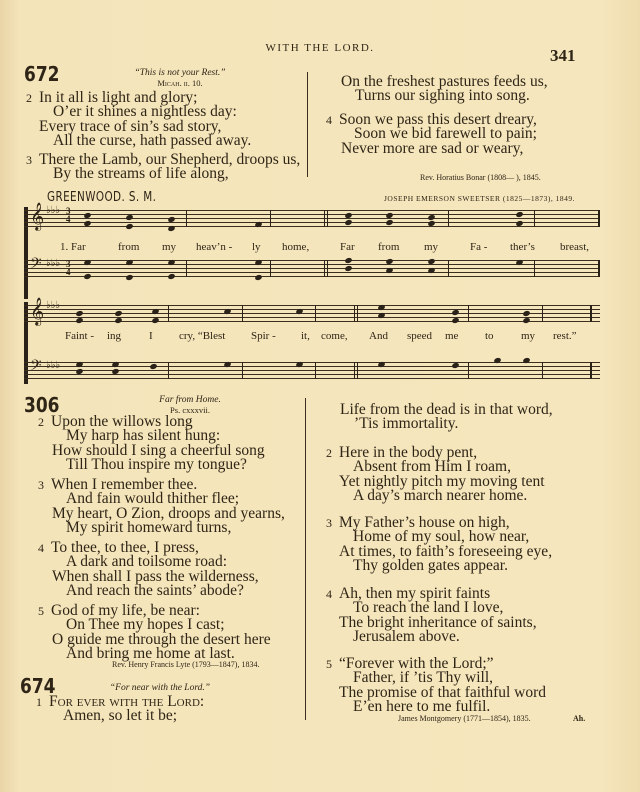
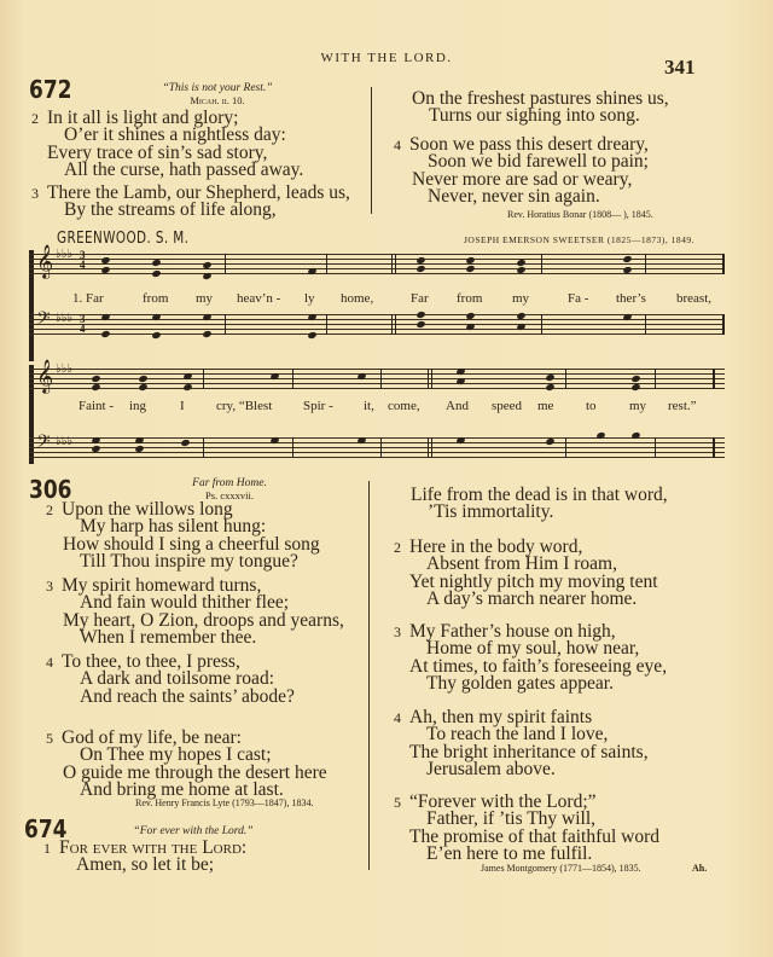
  WITH THE LORD.
  341
  672
  “This is not your Rest.”
  Micah. ii. 10.
  2 In it all is light and glory;
  O’er it shines a nightless day:
  Every trace of sin’s sad story,
  All the curse, hath passed away.
- 3 There the Lamb, our Shepherd, droops us,
+ 3 There the Lamb, our Shepherd, leads us,
  By the streams of life along,
- On the freshest pastures feeds us,
+ On the freshest pastures shines us,
  Turns our sighing into song.
  4 Soon we pass this desert dreary,
  Soon we bid farewell to pain;
  Never more are sad or weary,
+ Never, never sin again.
  Rev. Horatius Bonar (1808— ), 1845.
  GREENWOOD. S. M.
  JOSEPH EMERSON SWEETSER (1825—1873), 1849.
  𝄞
  ♭♭♭
  3
  4
  1. Far
  from
  my
  heav’n -
  ly
  home,
  Far
  from
  my
  Fa -
  ther’s
  breast,
  𝄢
  ♭♭♭
  3
  4
  𝄞
  ♭♭♭
  Faint -
  ing
  I
  cry, “Blest
  Spir -
  it,
  come,
  And
  speed
  me
  to
  my
  rest.”
  𝄢
  ♭♭♭
  306
  Far from Home.
  Ps. cxxxvii.
  2 Upon the willows long
  My harp has silent hung:
  How should I sing a cheerful song
  Till Thou inspire my tongue?
- 3 When I remember thee.
+ 3 My spirit homeward turns,
  And fain would thither flee;
  My heart, O Zion, droops and yearns,
- My spirit homeward turns,
+ When I remember thee.
  4 To thee, to thee, I press,
  A dark and toilsome road:
- When shall I pass the wilderness,
  And reach the saints’ abode?
  5 God of my life, be near:
  On Thee my hopes I cast;
  O guide me through the desert here
  And bring me home at last.
  Rev. Henry Francis Lyte (1793—1847), 1834.
  674
- “For near with the Lord.”
+ “For ever with the Lord.”
  1 For ever with the Lord:
  Amen, so let it be;
  Life from the dead is in that word,
  ’Tis immortality.
- 2 Here in the body pent,
+ 2 Here in the body word,
  Absent from Him I roam,
  Yet nightly pitch my moving tent
  A day’s march nearer home.
  3 My Father’s house on high,
  Home of my soul, how near,
  At times, to faith’s foreseeing eye,
  Thy golden gates appear.
  4 Ah, then my spirit faints
  To reach the land I love,
  The bright inheritance of saints,
  Jerusalem above.
  5 “Forever with the Lord;”
  Father, if ’tis Thy will,
  The promise of that faithful word
  E’en here to me fulfil.
  James Montgomery (1771—1854), 1835.
  Ah.
